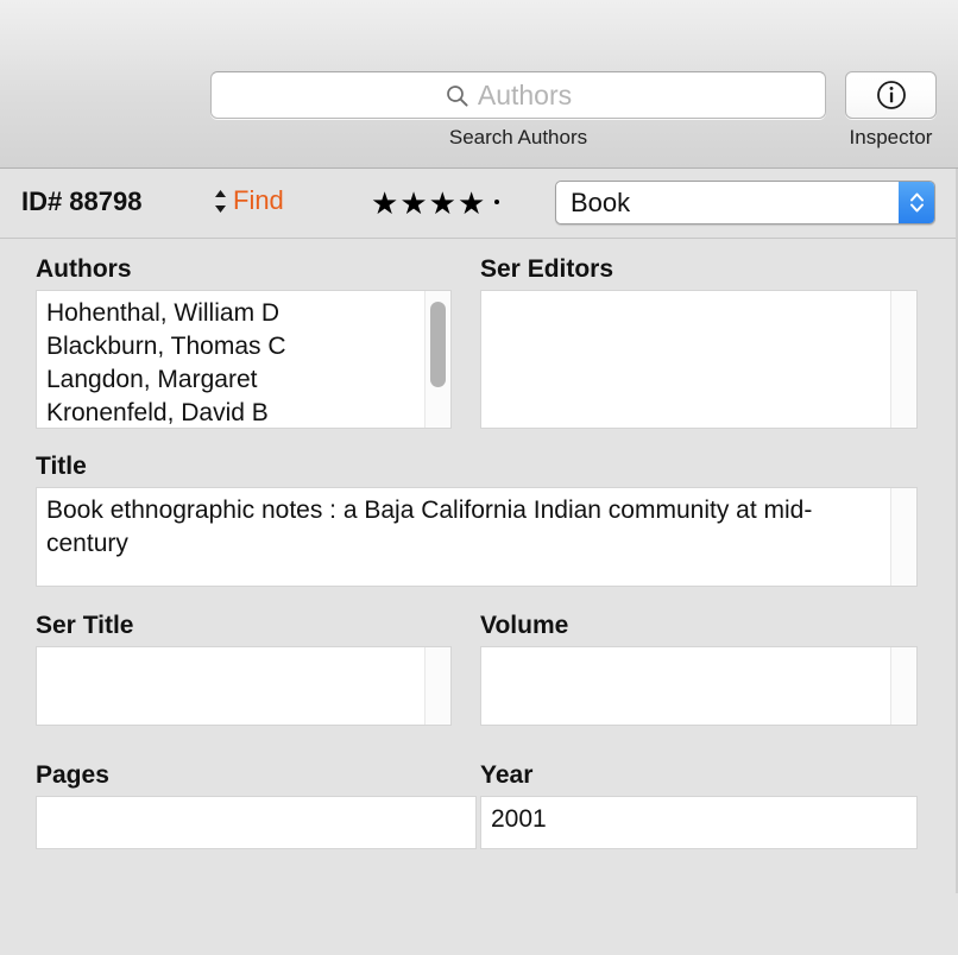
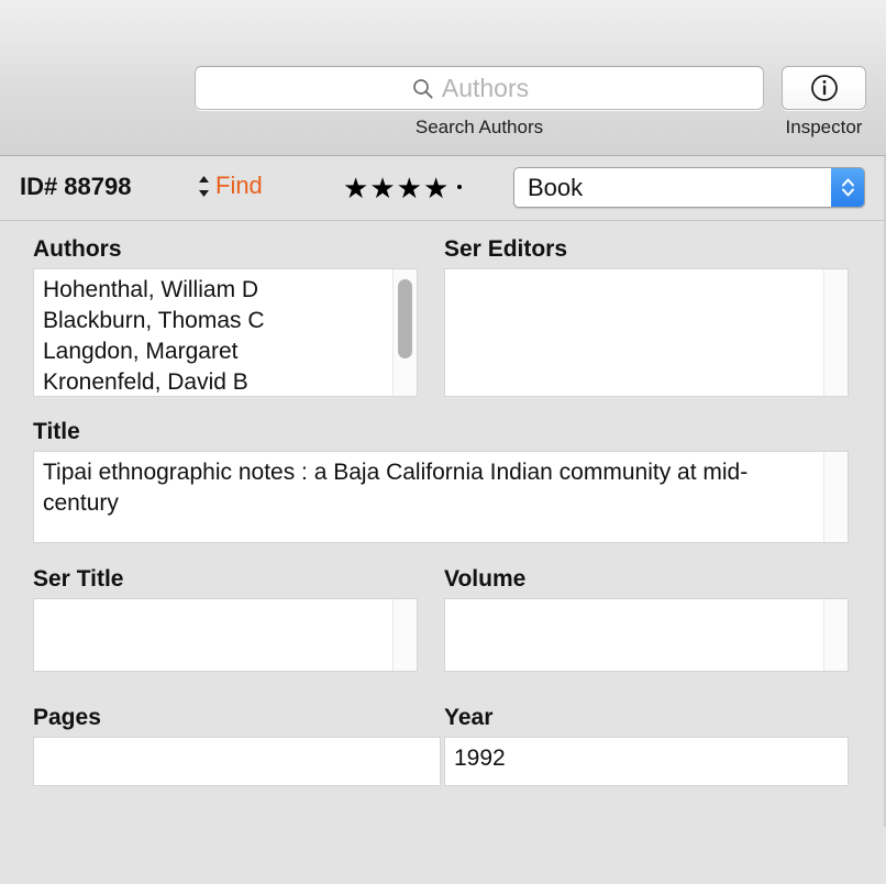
  Authors
  Search Authors
  Inspector
  ID# 88798
  Find
  ★
  ★
  ★
  ★
  Book
  Authors
  Hohenthal, William D
  Blackburn, Thomas C
  Langdon, Margaret
  Kronenfeld, David B
  Ser Editors
  Title
- Book ethnographic notes : a Baja California Indian community at mid-century
+ Tipai ethnographic notes : a Baja California Indian community at mid-century
  Ser Title
  Volume
  Pages
  Year
- 2001
+ 1992
